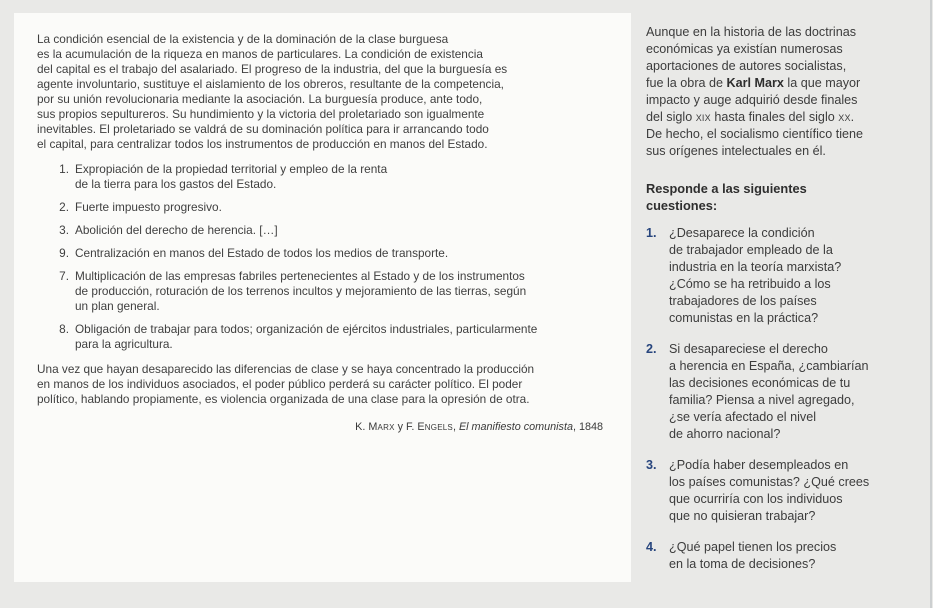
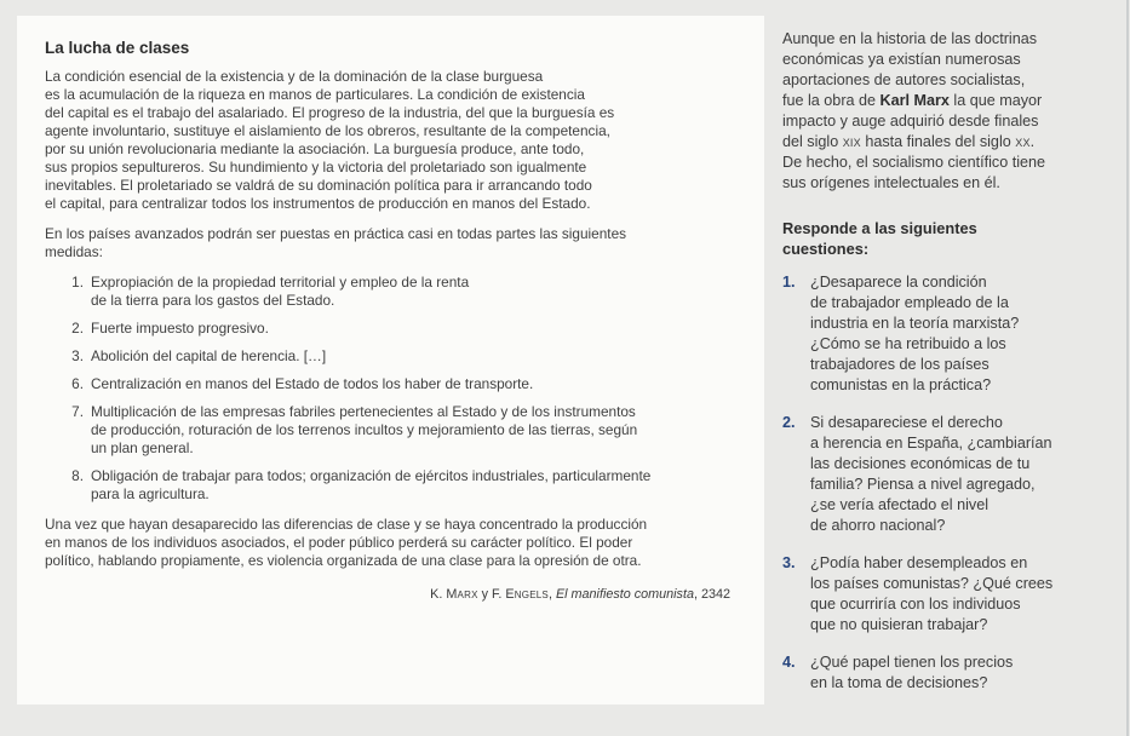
+ La lucha de clases
  La condición esencial de la existencia y de la dominación de la clase burguesa
  es la acumulación de la riqueza en manos de particulares. La condición de existencia
  del capital es el trabajo del asalariado. El progreso de la industria, del que la burguesía es
  agente involuntario, sustituye el aislamiento de los obreros, resultante de la competencia,
  por su unión revolucionaria mediante la asociación. La burguesía produce, ante todo,
  sus propios sepultureros. Su hundimiento y la victoria del proletariado son igualmente
  inevitables. El proletariado se valdrá de su dominación política para ir arrancando todo
  el capital, para centralizar todos los instrumentos de producción en manos del Estado.
+ En los países avanzados podrán ser puestas en práctica casi en todas partes las siguientes
+ medidas:
  1.
  Expropiación de la propiedad territorial y empleo de la renta
  de la tierra para los gastos del Estado.
  2.
  Fuerte impuesto progresivo.
  3.
- Abolición del derecho de herencia. […]
+ Abolición del capital de herencia. […]
- 9.
+ 6.
- Centralización en manos del Estado de todos los medios de transporte.
+ Centralización en manos del Estado de todos los haber de transporte.
  7.
  Multiplicación de las empresas fabriles pertenecientes al Estado y de los instrumentos
  de producción, roturación de los terrenos incultos y mejoramiento de las tierras, según
  un plan general.
  8.
  Obligación de trabajar para todos; organización de ejércitos industriales, particularmente
  para la agricultura.
  Una vez que hayan desaparecido las diferencias de clase y se haya concentrado la producción
  en manos de los individuos asociados, el poder público perderá su carácter político. El poder
  político, hablando propiamente, es violencia organizada de una clase para la opresión de otra.
- K. Marx y F. Engels, El manifiesto comunista, 1848
+ K. Marx y F. Engels, El manifiesto comunista, 2342
  Aunque en la historia de las doctrinas
  económicas ya existían numerosas
  aportaciones de autores socialistas,
  fue la obra de Karl Marx la que mayor
  impacto y auge adquirió desde finales
  del siglo xix hasta finales del siglo xx.
  De hecho, el socialismo científico tiene
  sus orígenes intelectuales en él.
  Responde a las siguientes
  cuestiones:
  1.
  ¿Desaparece la condición
  de trabajador empleado de la
  industria en la teoría marxista?
  ¿Cómo se ha retribuido a los
  trabajadores de los países
  comunistas en la práctica?
  2.
  Si desapareciese el derecho
  a herencia en España, ¿cambiarían
  las decisiones económicas de tu
  familia? Piensa a nivel agregado,
  ¿se vería afectado el nivel
  de ahorro nacional?
  3.
  ¿Podía haber desempleados en
  los países comunistas? ¿Qué crees
  que ocurriría con los individuos
  que no quisieran trabajar?
  4.
  ¿Qué papel tienen los precios
  en la toma de decisiones?
